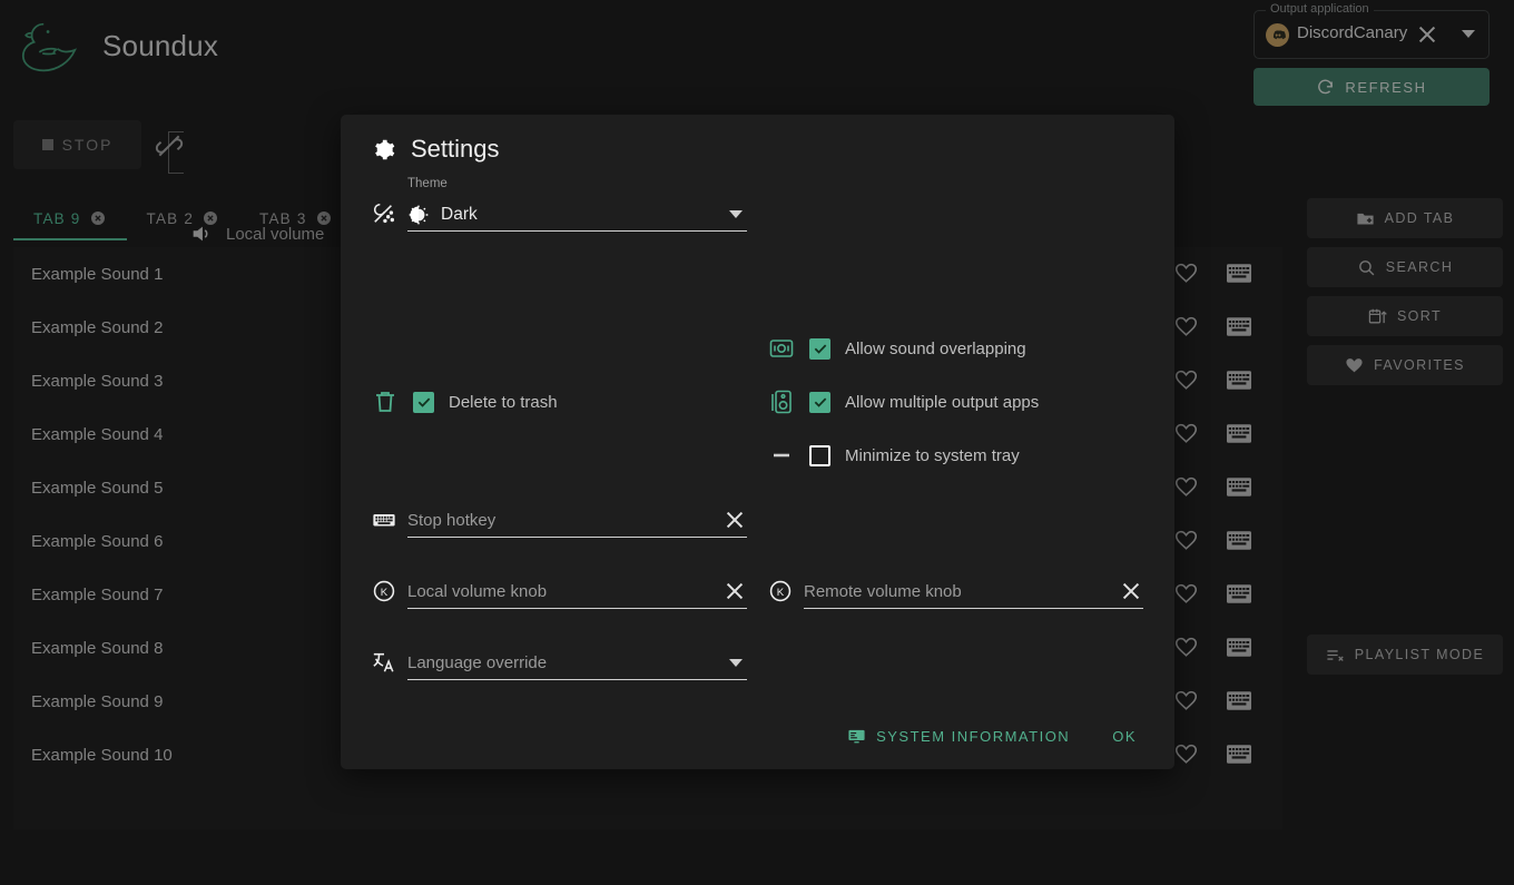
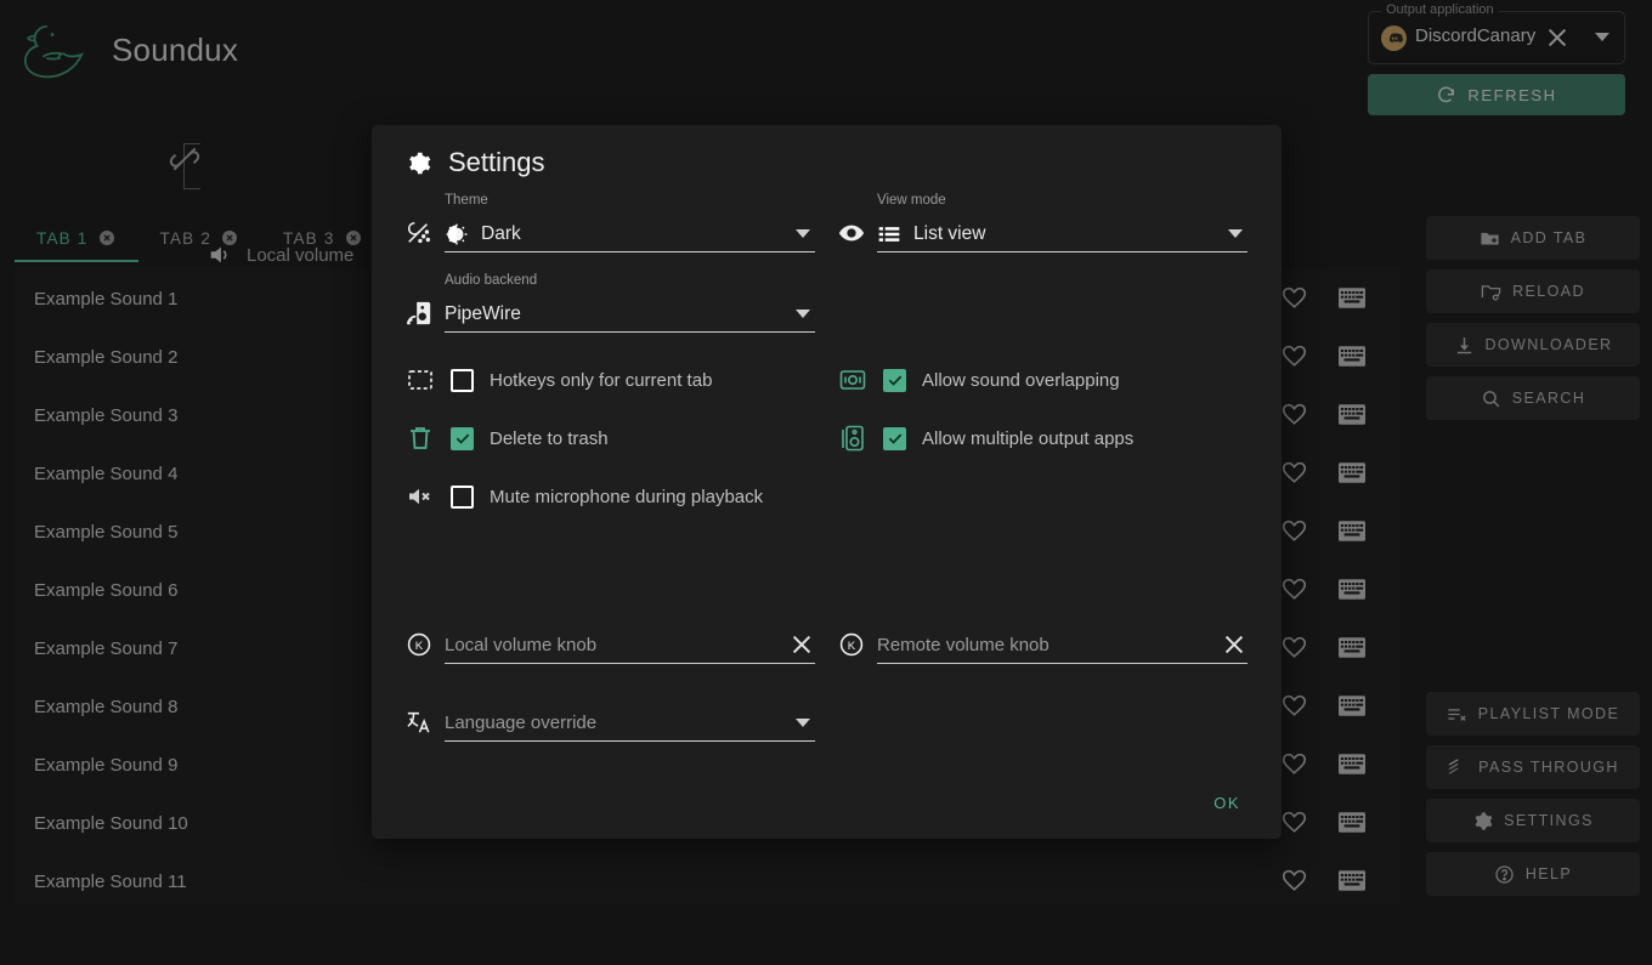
  Soundux
  Output application
  DiscordCanary
  REFRESH
- STOP
  Local volume
- TAB 9
+ TAB 1
  TAB 2
  TAB 3
  Example Sound 1
  Example Sound 2
  Example Sound 3
  Example Sound 4
  Example Sound 5
  Example Sound 6
  Example Sound 7
  Example Sound 8
  Example Sound 9
  Example Sound 10
+ Example Sound 11
  ADD TAB
+ RELOAD
+ DOWNLOADER
  SEARCH
- SORT
- FAVORITES
  PLAYLIST MODE
+ PASS THROUGH
+ SETTINGS
+ HELP
  Settings
  Theme
  Dark
+ View mode
+ List view
+ Audio backend
+ PipeWire
+ Hotkeys only for current tab
  Delete to trash
+ Mute microphone during playback
  Allow sound overlapping
  Allow multiple output apps
- Minimize to system tray
- Stop hotkey
  K
  Local volume knob
  K
  Remote volume knob
  Language override
- SYSTEM INFORMATION
  OK
